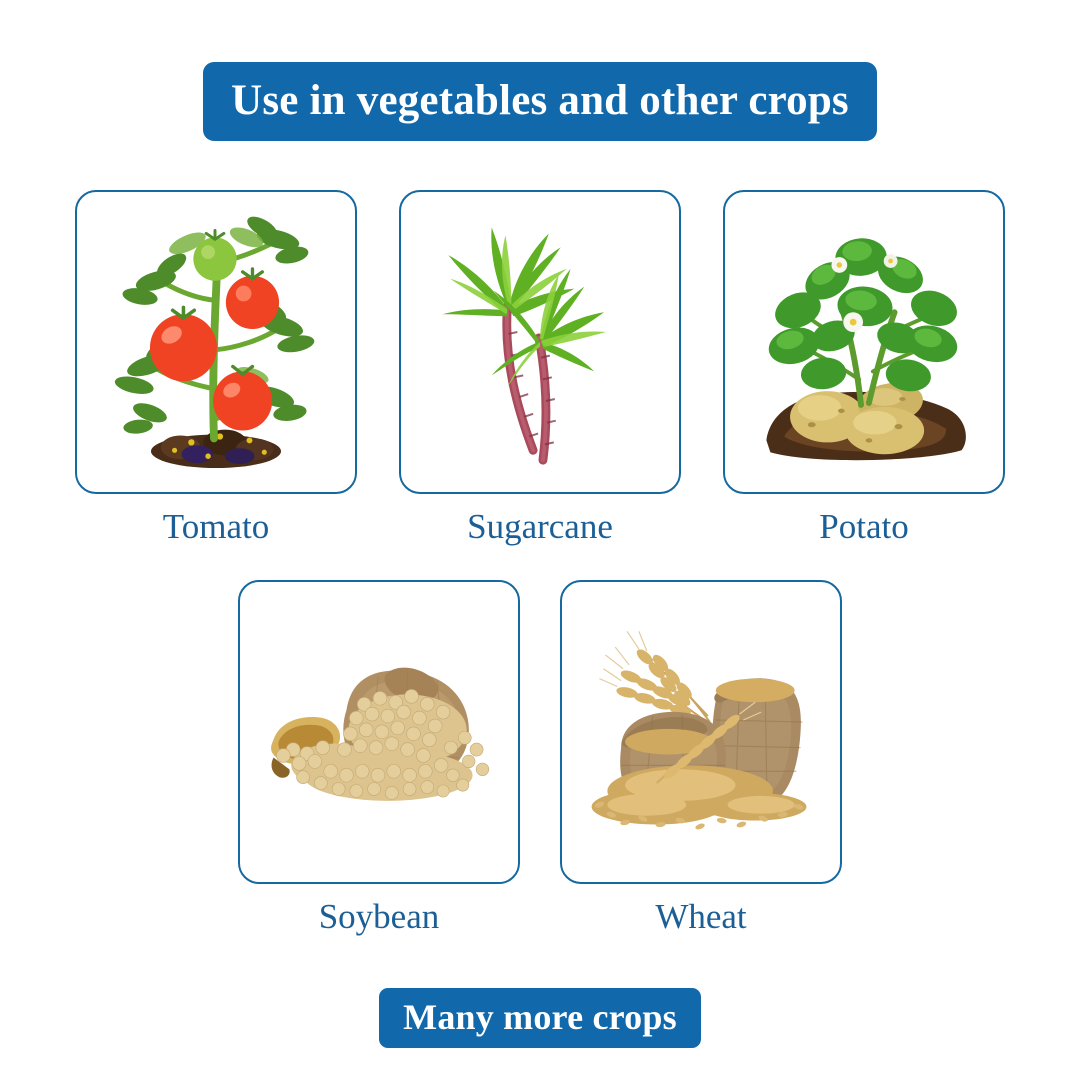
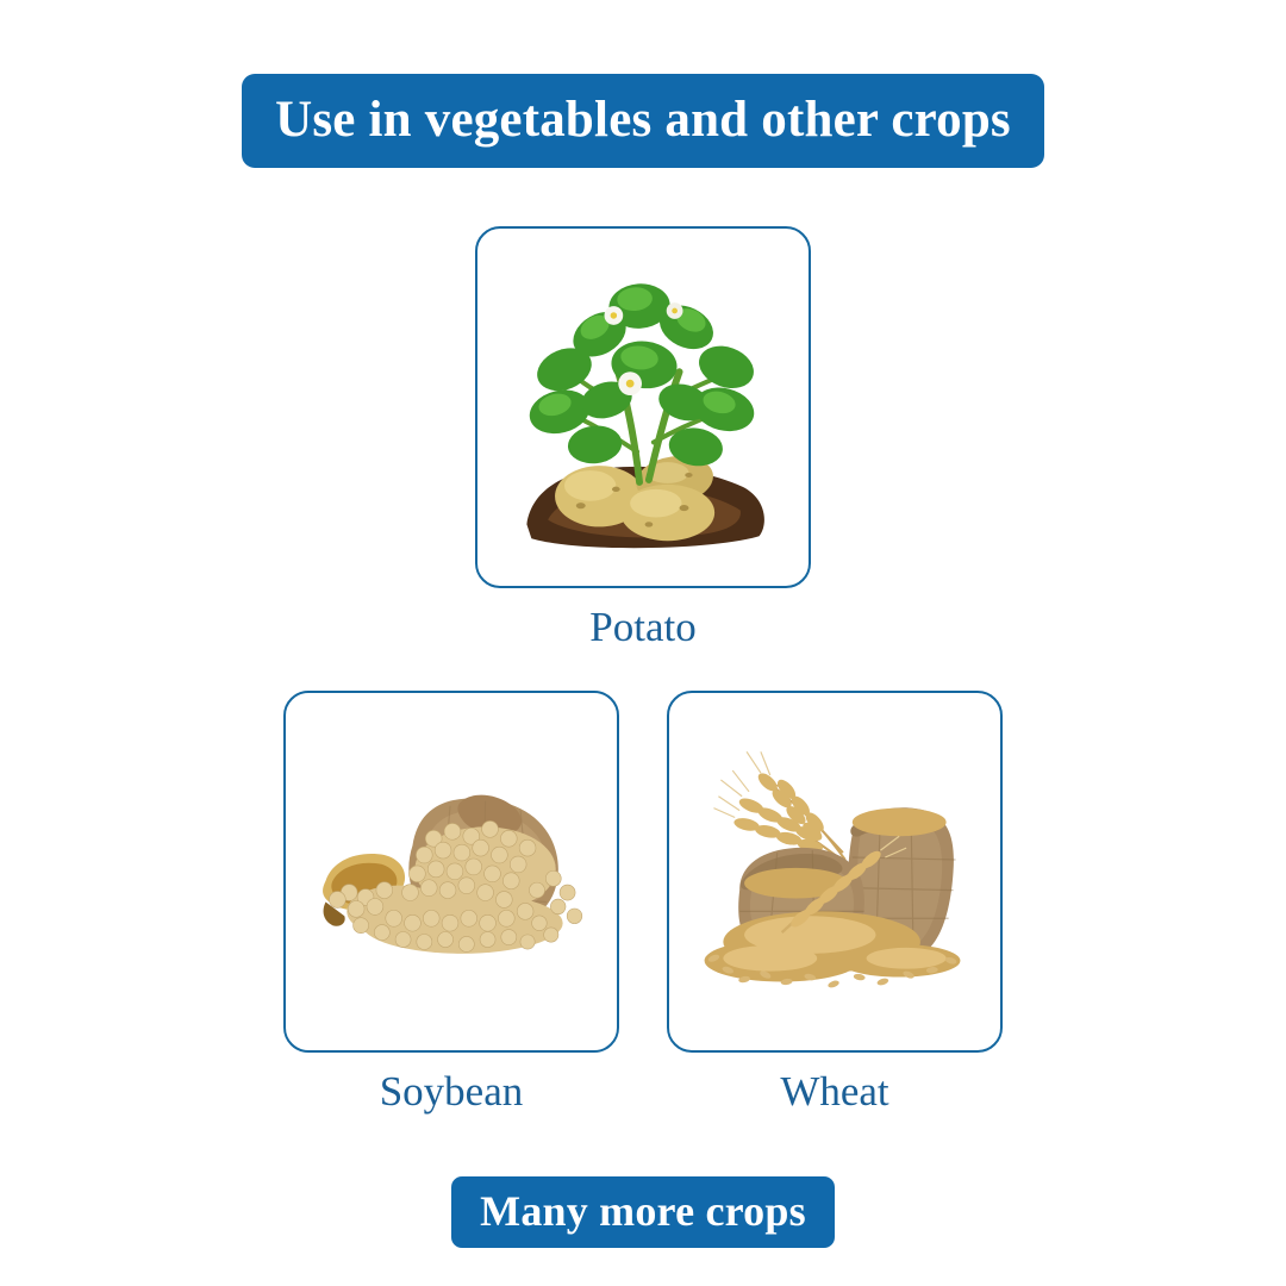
  Use in vegetables and other crops
- Tomato
- Sugarcane
  Potato
  Soybean
  Wheat
  Many more crops
